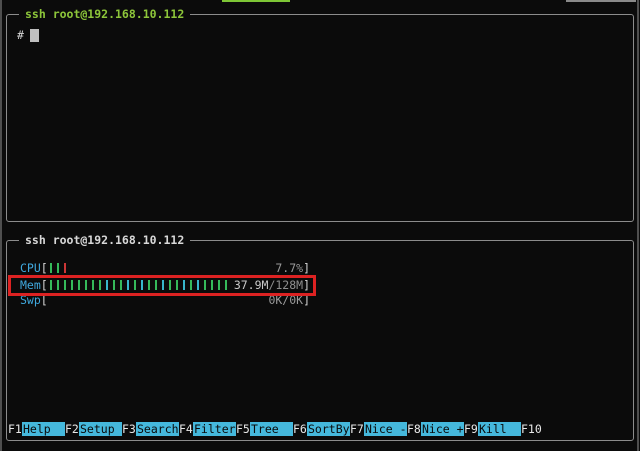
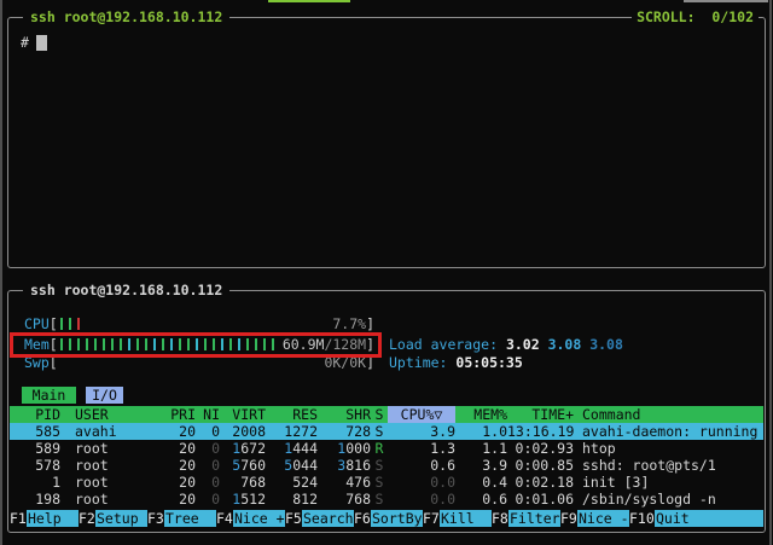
  ssh root@192.168.10.112
+ SCROLL: 0/102
  #
  ssh root@192.168.10.112
  CPU
  [
  7.7%
  ]
  Mem
  [
- 37.9M
+ 60.9M
  /128M
  ]
  Swp
  [
  0K/0K
  ]
+ Load average: 3.02 3.08 3.08
+ Uptime: 05:05:35
+ Main
+ I/O
+ PID USER PRI NI VIRT RES SHR S CPU%▽ MEM% TIME+ Command
+ 585 avahi 20 0 2008 1272 728 S 3.9 1.013:16.19 avahi-daemon: running
+ 589 root 20 0 1672 1444 1000 R 1.3 1.1 0:02.93 htop
+ 578 root 20 0 5760 5044 3816 S 0.6 3.9 0:00.85 sshd: root@pts/1
+ 1 root 20 0 768 524 476 S 0.0 0.4 0:02.18 init [3]
+ 198 root 20 0 1512 812 768 S 0.0 0.6 0:01.06 /sbin/syslogd -n
  F1
  Help
  F2
  Setup
  F3
- Search
+ Tree
  F4
- Filter
+ Nice +
  F5
- Tree
+ Search
  F6
  SortBy
  F7
- Nice -
+ Kill
  F8
- Nice +
+ Filter
  F9
- Kill
+ Nice -
  F10
+ Quit
